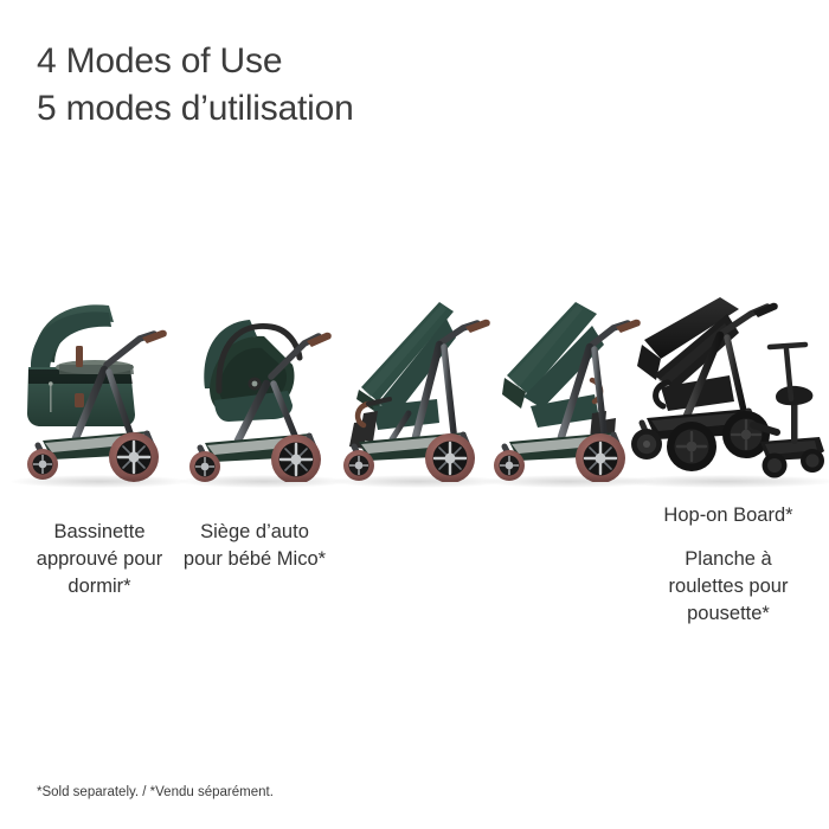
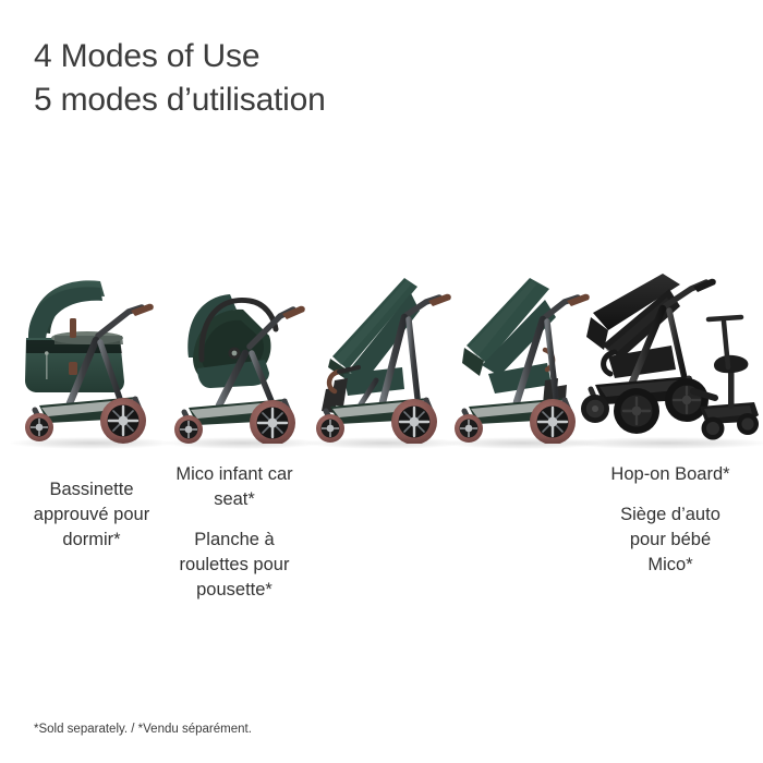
  4 Modes of Use
  5 modes d’utilisation
  Bassinette approuvé pour dormir*
+ Mico infant car seat*
- Siège d’auto pour bébé Mico*
+ Planche à roulettes pour pousette*
  Hop-on Board*
- Planche à roulettes pour pousette*
+ Siège d’auto pour bébé Mico*
  *Sold separately. / *Vendu séparément.
